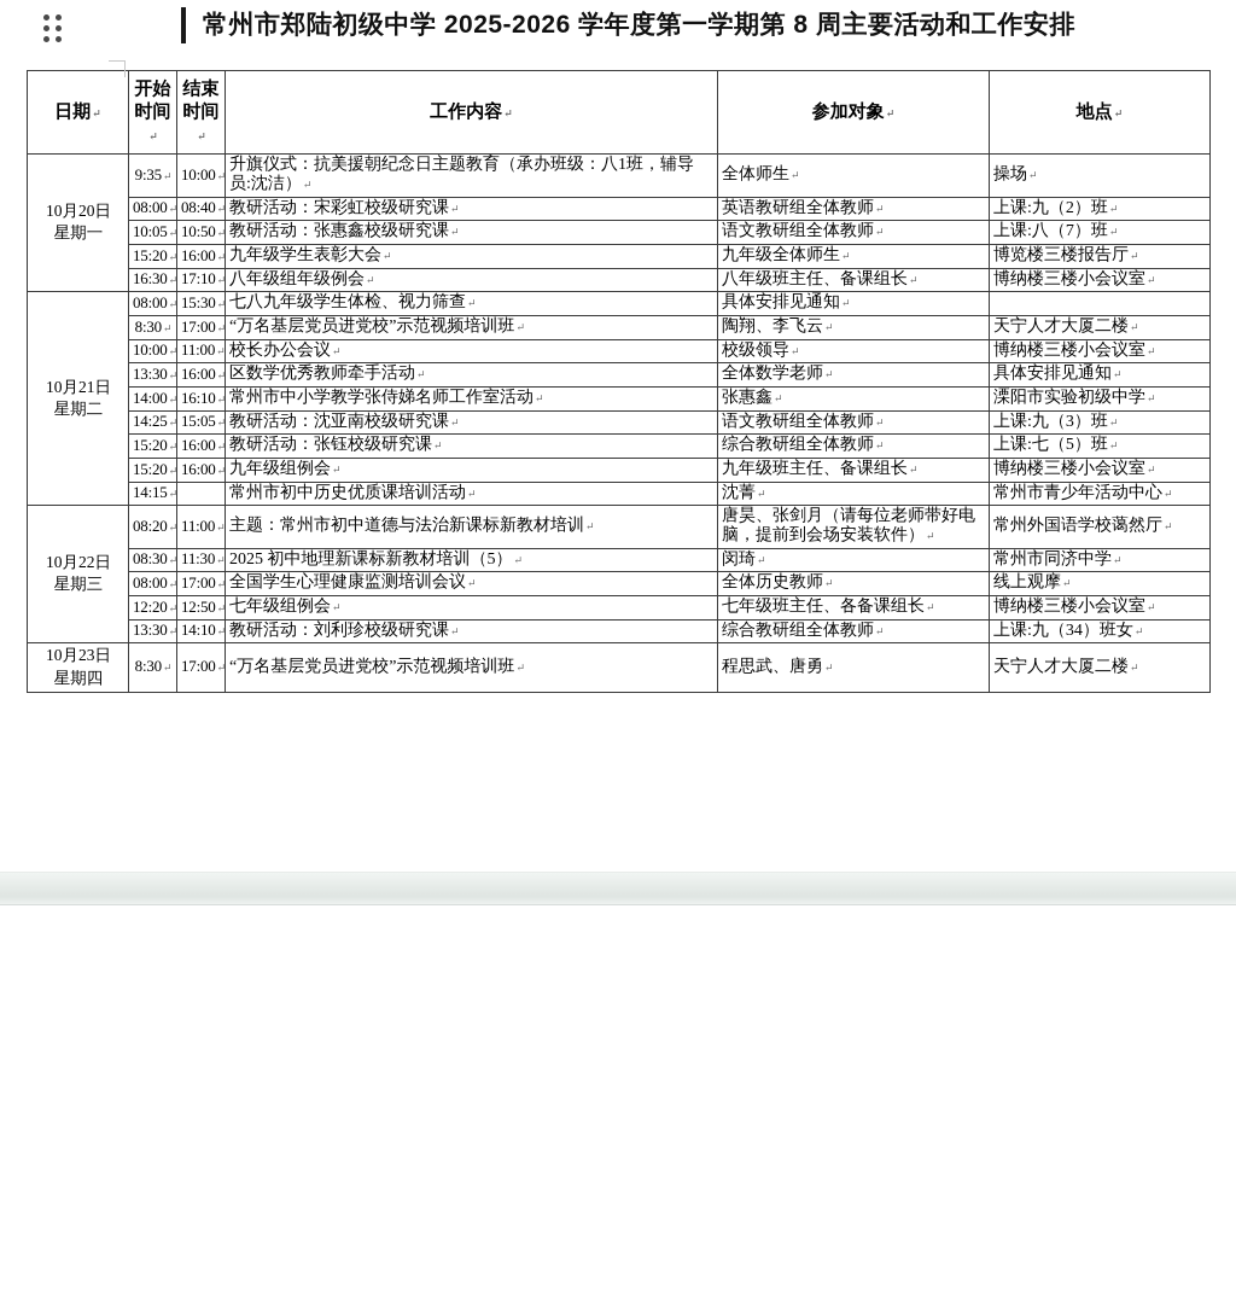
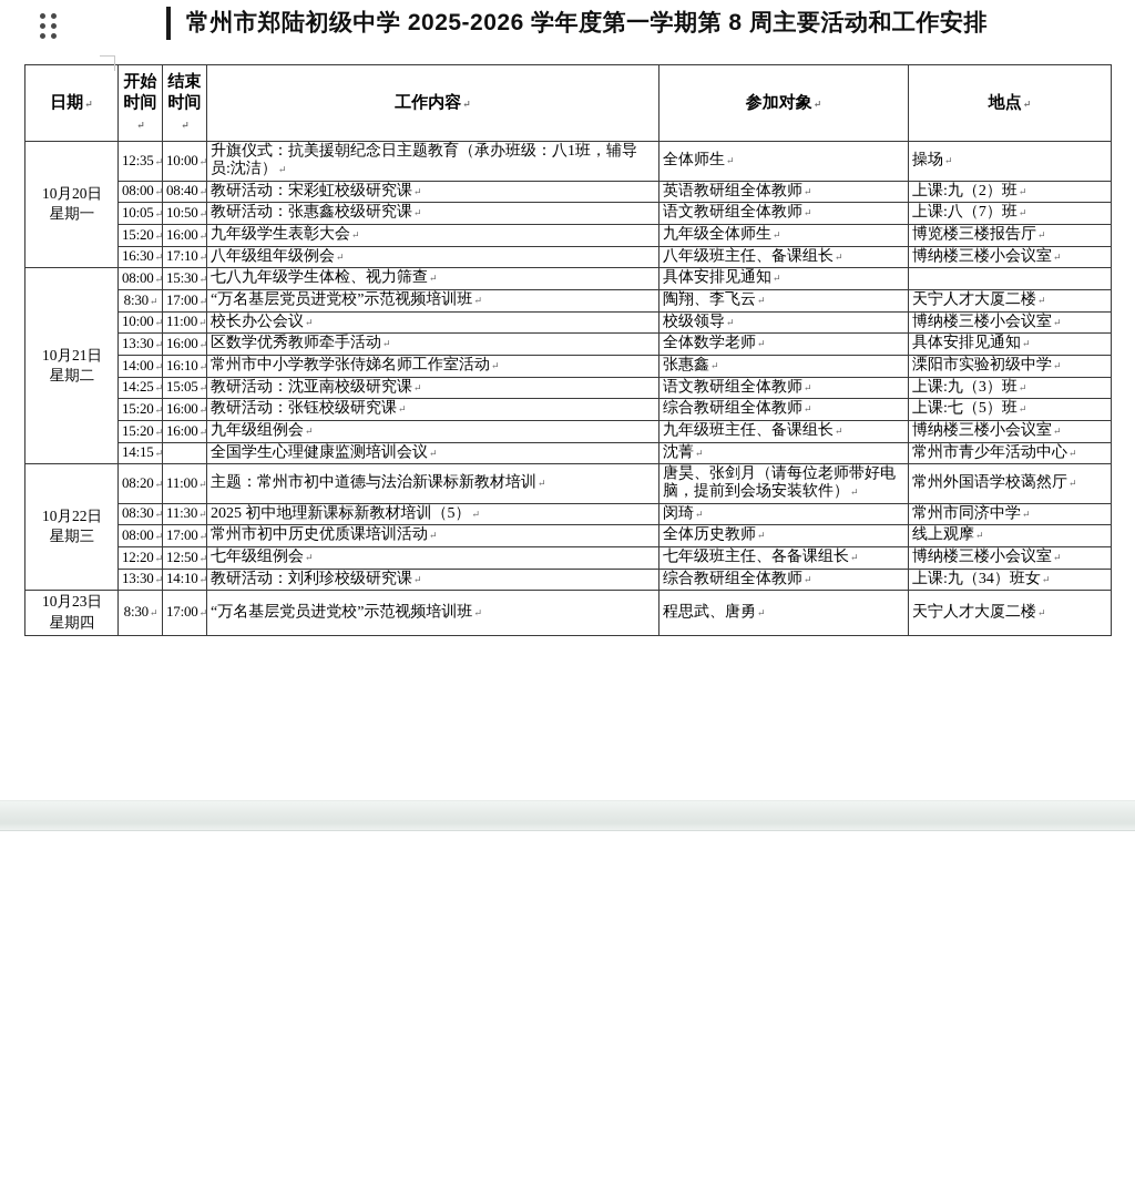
  常州市郑陆初级中学 2025-2026 学年度第一学期第 8 周主要活动和工作安排
  日期↵	开始 时间↵	结束 时间↵	工作内容↵	参加对象↵	地点↵
- 10月20日星期一	9:35↵	10:00↵	升旗仪式：抗美援朝纪念日主题教育（承办班级：八1班，辅导员:沈洁）↵	全体师生↵	操场↵
+ 10月20日星期一	12:35↵	10:00↵	升旗仪式：抗美援朝纪念日主题教育（承办班级：八1班，辅导员:沈洁）↵	全体师生↵	操场↵
  08:00↵	08:40↵	教研活动：宋彩虹校级研究课↵	英语教研组全体教师↵	上课:九（2）班↵
  10:05↵	10:50↵	教研活动：张惠鑫校级研究课↵	语文教研组全体教师↵	上课:八（7）班↵
  15:20↵	16:00↵	九年级学生表彰大会↵	九年级全体师生↵	博览楼三楼报告厅↵
  16:30↵	17:10↵	八年级组年级例会↵	八年级班主任、备课组长↵	博纳楼三楼小会议室↵
  10月21日星期二	08:00↵	15:30↵	七八九年级学生体检、视力筛查↵	具体安排见通知↵
  8:30↵	17:00↵	“万名基层党员进党校”示范视频培训班↵	陶翔、李飞云↵	天宁人才大厦二楼↵
  10:00↵	11:00↵	校长办公会议↵	校级领导↵	博纳楼三楼小会议室↵
  13:30↵	16:00↵	区数学优秀教师牵手活动↵	全体数学老师↵	具体安排见通知↵
  14:00↵	16:10↵	常州市中小学教学张侍娣名师工作室活动↵	张惠鑫↵	溧阳市实验初级中学↵
  14:25↵	15:05↵	教研活动：沈亚南校级研究课↵	语文教研组全体教师↵	上课:九（3）班↵
  15:20↵	16:00↵	教研活动：张钰校级研究课↵	综合教研组全体教师↵	上课:七（5）班↵
  15:20↵	16:00↵	九年级组例会↵	九年级班主任、备课组长↵	博纳楼三楼小会议室↵
- 14:15↵		常州市初中历史优质课培训活动↵	沈菁↵	常州市青少年活动中心↵
+ 14:15↵		全国学生心理健康监测培训会议↵	沈菁↵	常州市青少年活动中心↵
  10月22日星期三	08:20↵	11:00↵	主题：常州市初中道德与法治新课标新教材培训↵	唐昊、张剑月（请每位老师带好电脑，提前到会场安装软件）↵	常州外国语学校蔼然厅↵
  08:30↵	11:30↵	2025 初中地理新课标新教材培训（5）↵	闵琦↵	常州市同济中学↵
- 08:00↵	17:00↵	全国学生心理健康监测培训会议↵	全体历史教师↵	线上观摩↵
+ 08:00↵	17:00↵	常州市初中历史优质课培训活动↵	全体历史教师↵	线上观摩↵
  12:20↵	12:50↵	七年级组例会↵	七年级班主任、各备课组长↵	博纳楼三楼小会议室↵
  13:30↵	14:10↵	教研活动：刘利珍校级研究课↵	综合教研组全体教师↵	上课:九（34）班女↵
  10月23日星期四	8:30↵	17:00↵	“万名基层党员进党校”示范视频培训班↵	程思武、唐勇↵	天宁人才大厦二楼↵
